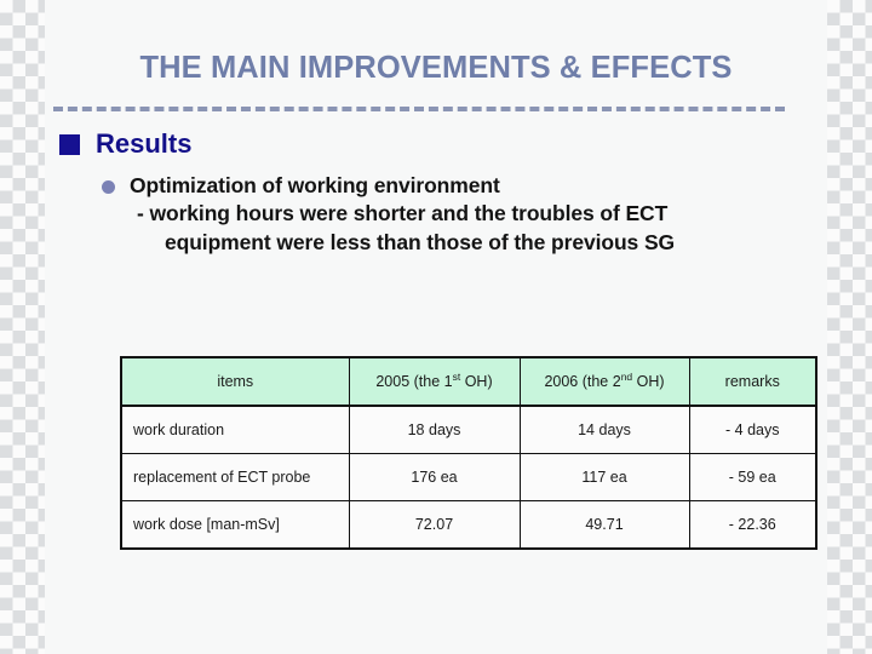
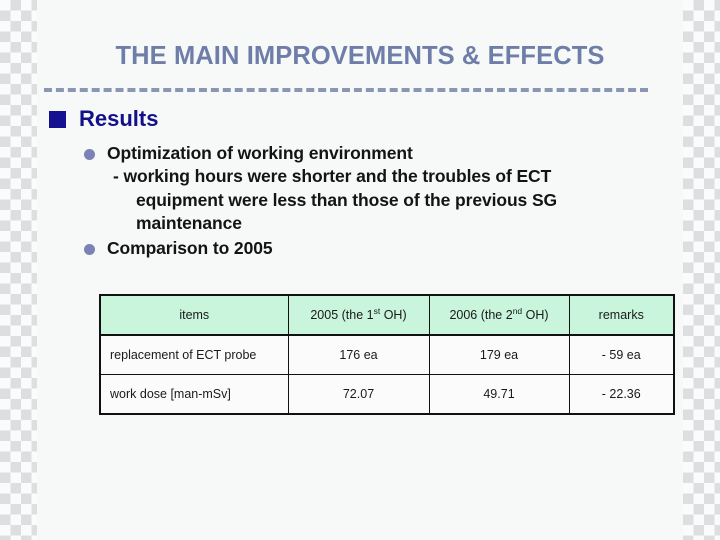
  THE MAIN IMPROVEMENTS & EFFECTS
  Results
  Optimization of working environment
  - working hours were shorter and the troubles of ECT
  equipment were less than those of the previous SG
+ maintenance
+ Comparison to 2005
  items	2005 (the 1st OH)	2006 (the 2nd OH)	remarks
- work duration	18 days	14 days	- 4 days
- replacement of ECT probe	176 ea	117 ea	- 59 ea
+ replacement of ECT probe	176 ea	179 ea	- 59 ea
  work dose [man-mSv]	72.07	49.71	- 22.36
